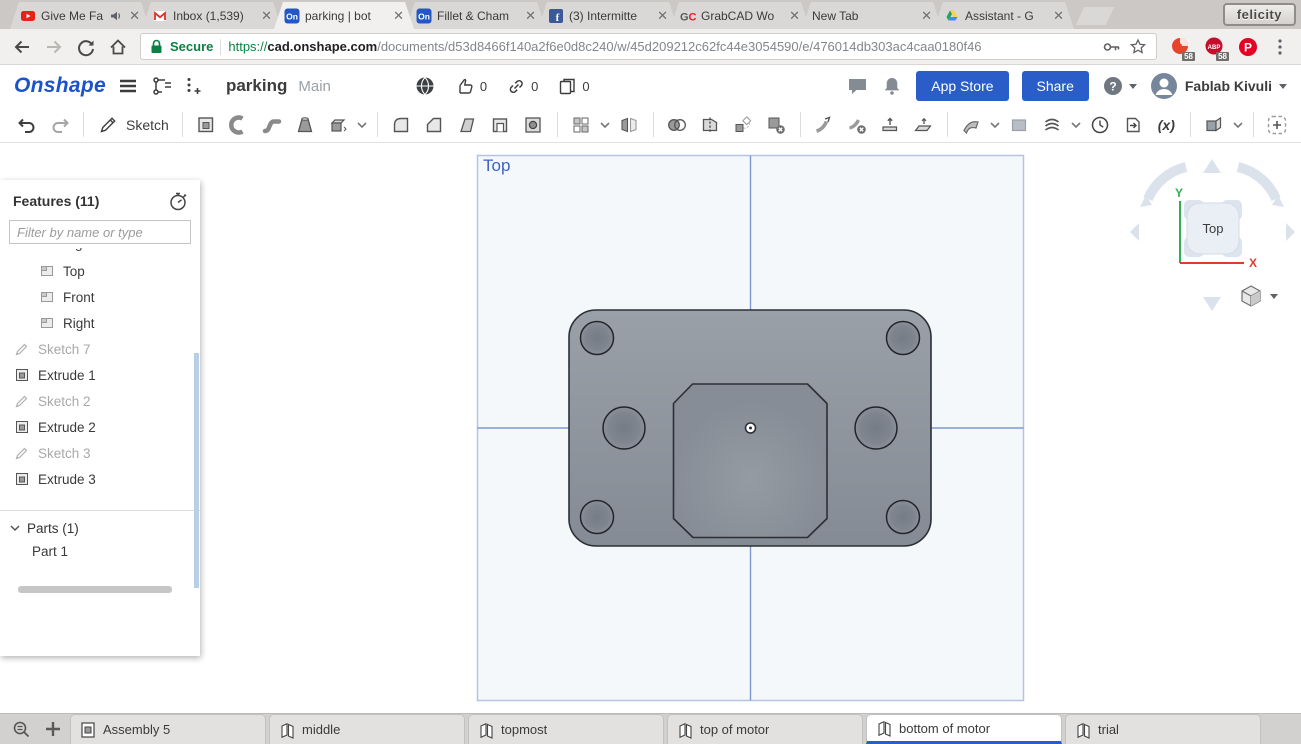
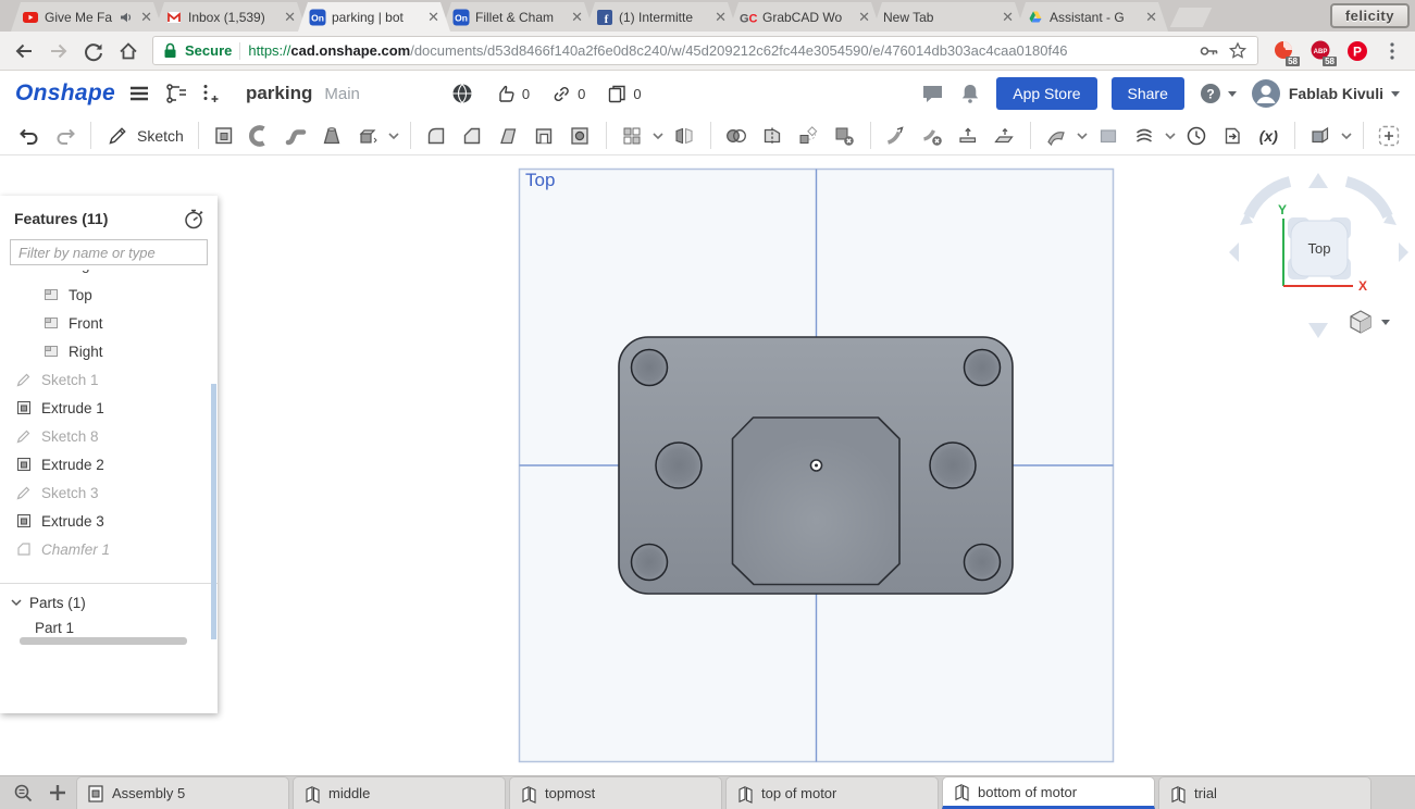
  Give Me Fa
  ✕
  Inbox (1,539)
  ✕
  On
  parking | bot
  ✕
  On
  Fillet & Cham
  ✕
  f
- (3) Intermitte
+ (1) Intermitte
  ✕
  G
  C
  GrabCAD Wo
  ✕
  New Tab
  ✕
  Assistant - G
  ✕
  felicity
  Secure
  https://cad.onshape.com/documents/d53d8466f140a2f6e0d8c240/w/45d209212c62fc44e3054590/e/476014db303ac4caa0180f46
  58
  58
  P
  Onshape
  parking
  Main
  0
  0
  0
  App Store
  Share
  ?
  Fablab Kivuli
  Sketch
  (x)
  Top
  Top
  Y
  X
  Features (11)
  Filter by name or type
  Top
  Front
  Right
- Sketch 7
+ Sketch 1
  Extrude 1
- Sketch 2
+ Sketch 8
  Extrude 2
  Sketch 3
  Extrude 3
+ Chamfer 1
  Parts (1)
  Part 1
  Assembly 5
  middle
  topmost
  top of motor
  bottom of motor
  trial
